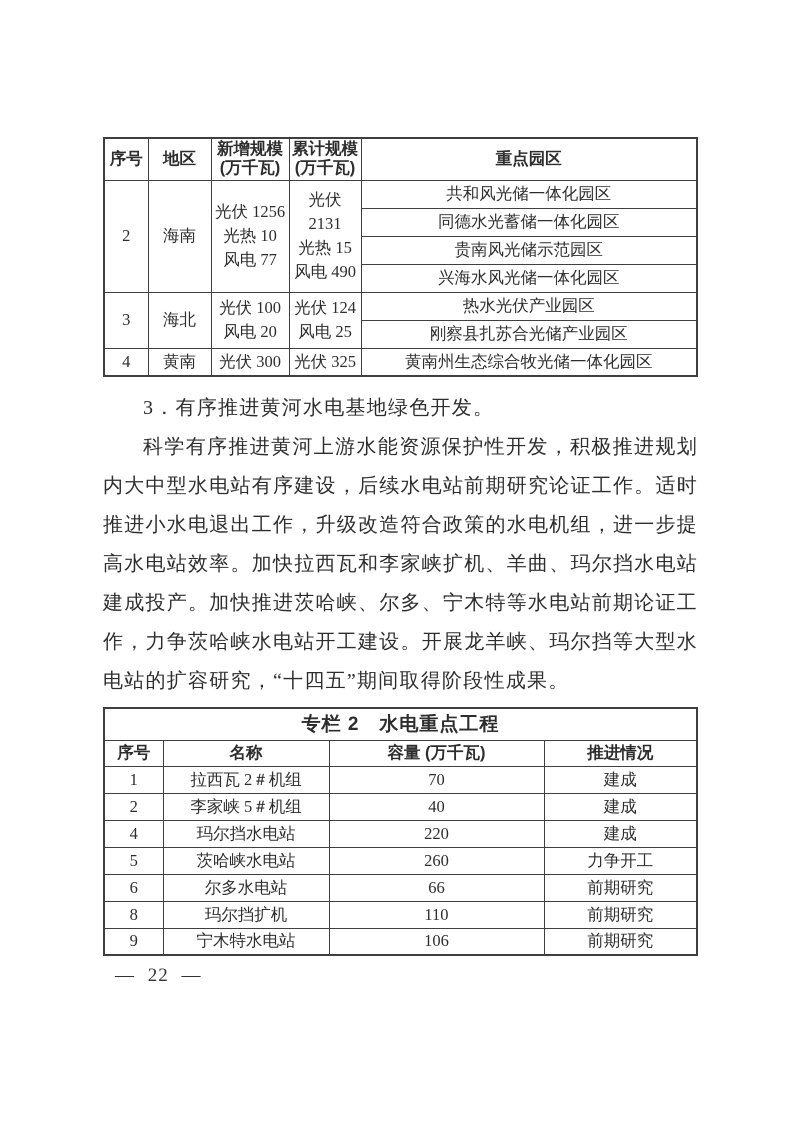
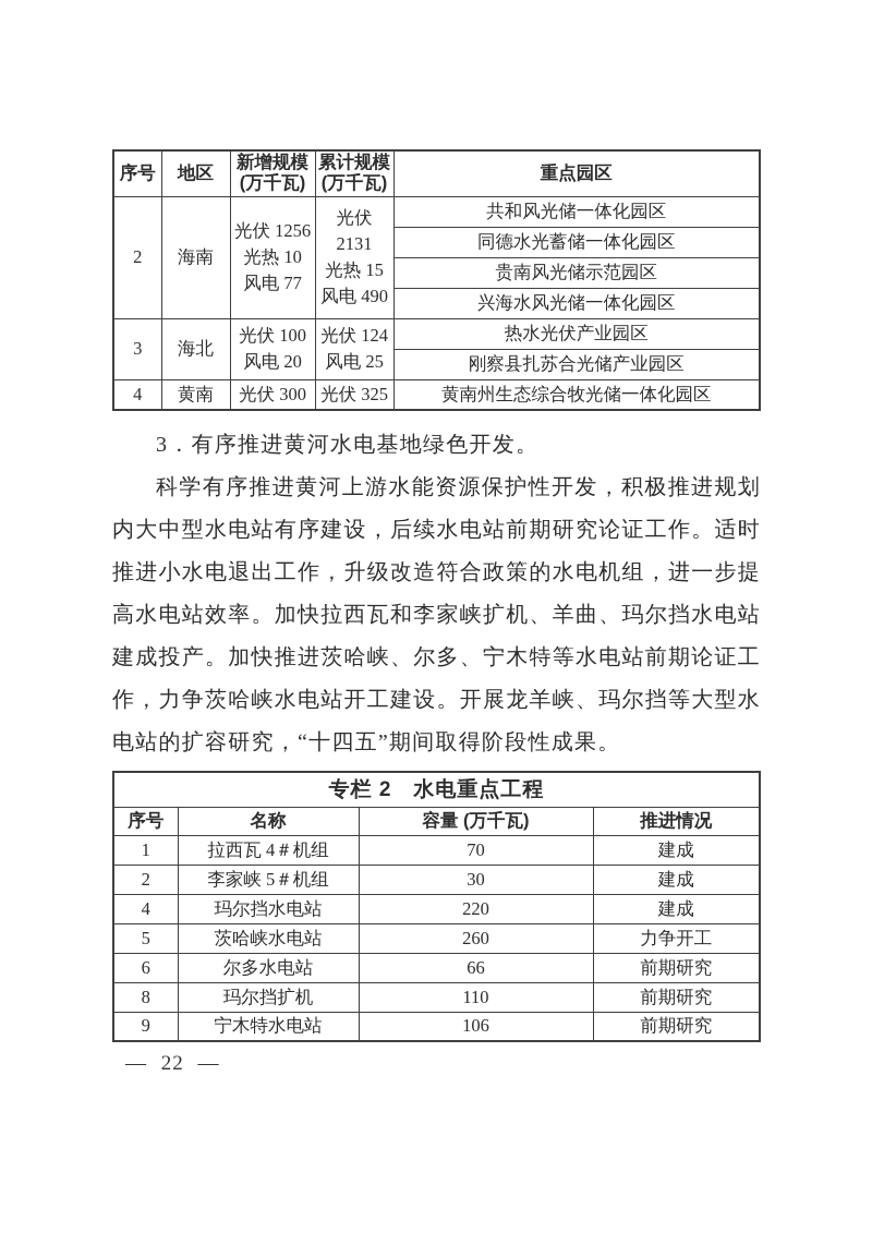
  序号	地区	新增规模 (万千瓦)	累计规模 (万千瓦)	重点园区
  2	海南	光伏 1256 光热 10 风电 77	光伏 2131 光热 15 风电 490	共和风光储一体化园区
  同德水光蓄储一体化园区
  贵南风光储示范园区
  兴海水风光储一体化园区
  3	海北	光伏 100 风电 20	光伏 124 风电 25	热水光伏产业园区
  刚察县扎苏合光储产业园区
  4	黄南	光伏 300	光伏 325	黄南州生态综合牧光储一体化园区
  3．有序推进黄河水电基地绿色开发。
  科学有序推进黄河上游水能资源保护性开发，积极推进规划内大中型水电站有序建设，后续水电站前期研究论证工作。适时推进小水电退出工作，升级改造符合政策的水电机组，进一步提高水电站效率。加快拉西瓦和李家峡扩机、羊曲、玛尔挡水电站建成投产。加快推进茨哈峡、尔多、宁木特等水电站前期论证工作，力争茨哈峡水电站开工建设。开展龙羊峡、玛尔挡等大型水电站的扩容研究，“十四五”期间取得阶段性成果。
  专栏 2 水电重点工程
  序号	名称	容量 (万千瓦)	推进情况
- 1	拉西瓦 2＃机组	70	建成
+ 1	拉西瓦 4＃机组	70	建成
- 2	李家峡 5＃机组	40	建成
+ 2	李家峡 5＃机组	30	建成
  4	玛尔挡水电站	220	建成
  5	茨哈峡水电站	260	力争开工
  6	尔多水电站	66	前期研究
  8	玛尔挡扩机	110	前期研究
  9	宁木特水电站	106	前期研究
  — 22 —
